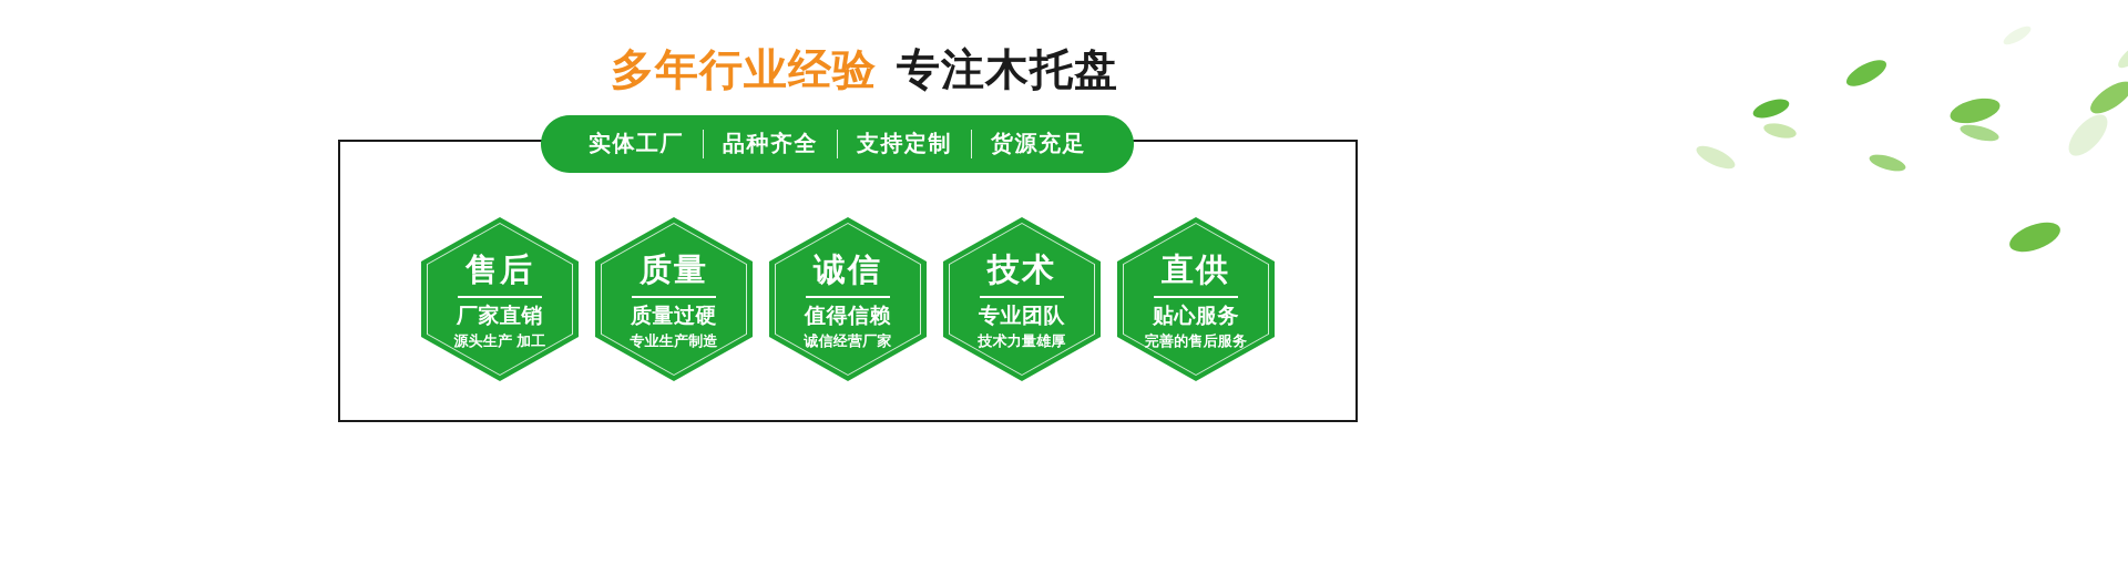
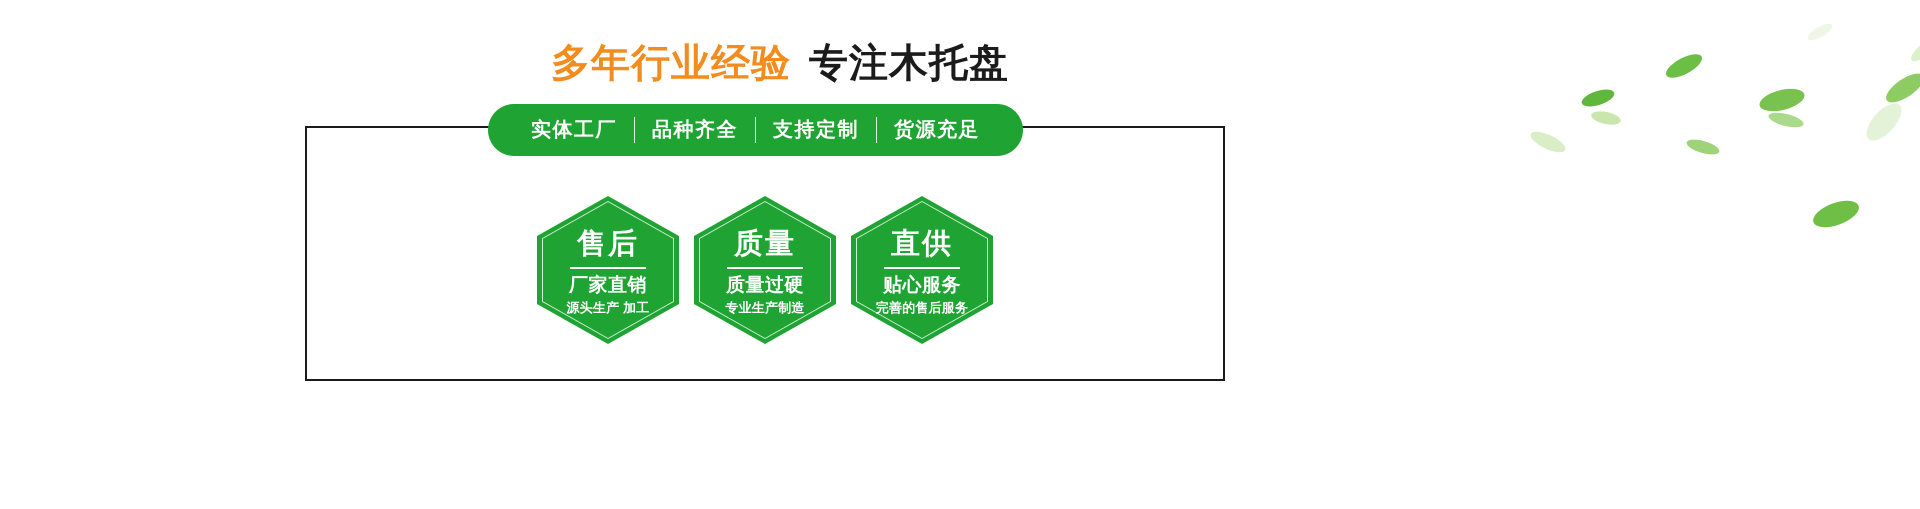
  多年行业经验 专注木托盘
  实体工厂
  品种齐全
  支持定制
  货源充足
  售后
  厂家直销
  源头生产 加工
  质量
  质量过硬
  专业生产制造
- 诚信
- 值得信赖
- 诚信经营厂家
- 技术
- 专业团队
- 技术力量雄厚
  直供
  贴心服务
  完善的售后服务
